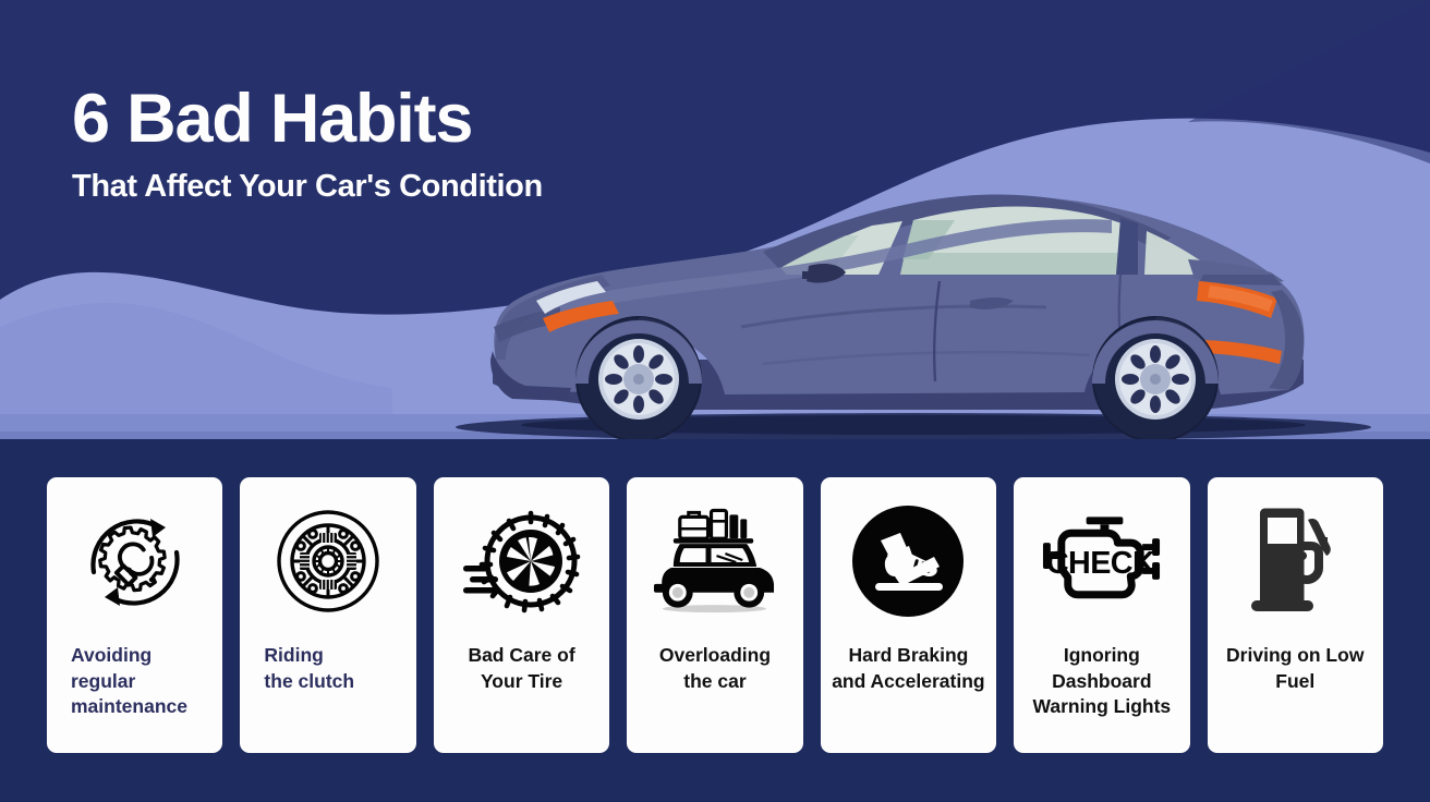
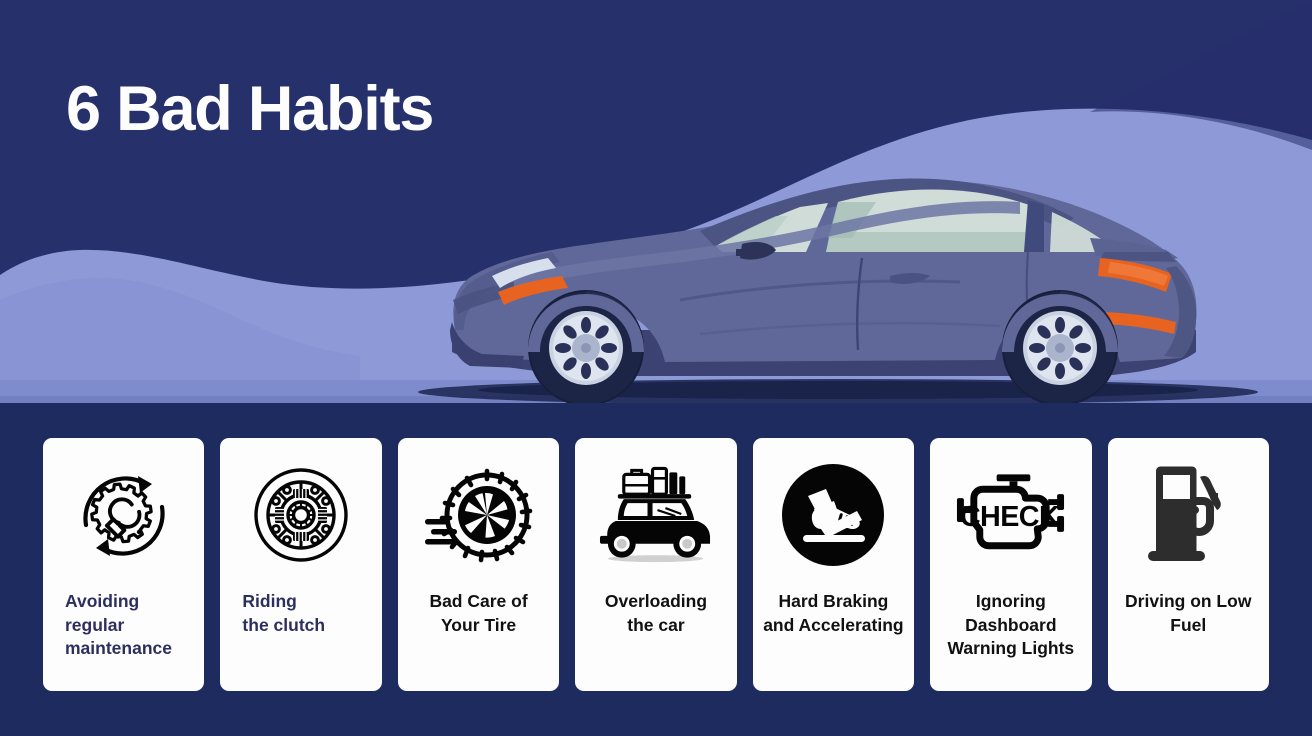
  6 Bad Habits
- That Affect Your Car's Condition
  Avoiding
  regular
  maintenance
  Riding
  the clutch
  Bad Care of
  Your Tire
  Overloading
  the car
  Hard Braking
  and Accelerating
  CHECK
  Ignoring
  Dashboard
  Warning Lights
  Driving on Low
  Fuel
